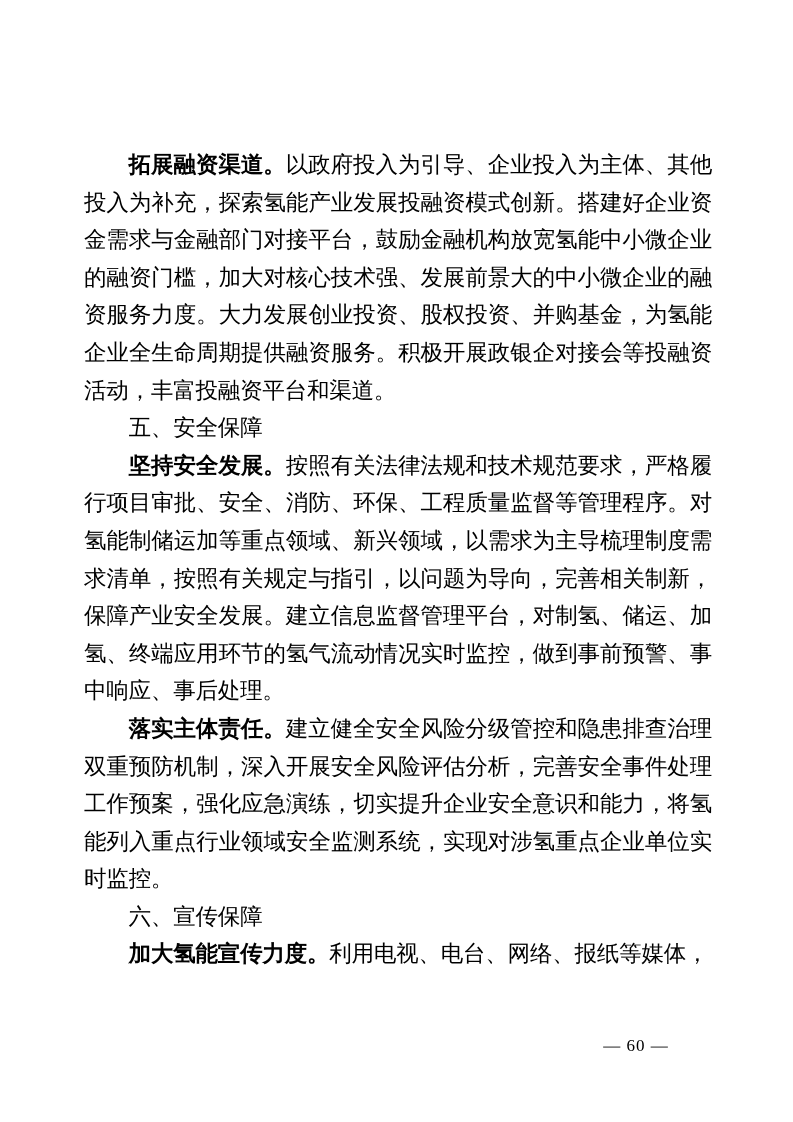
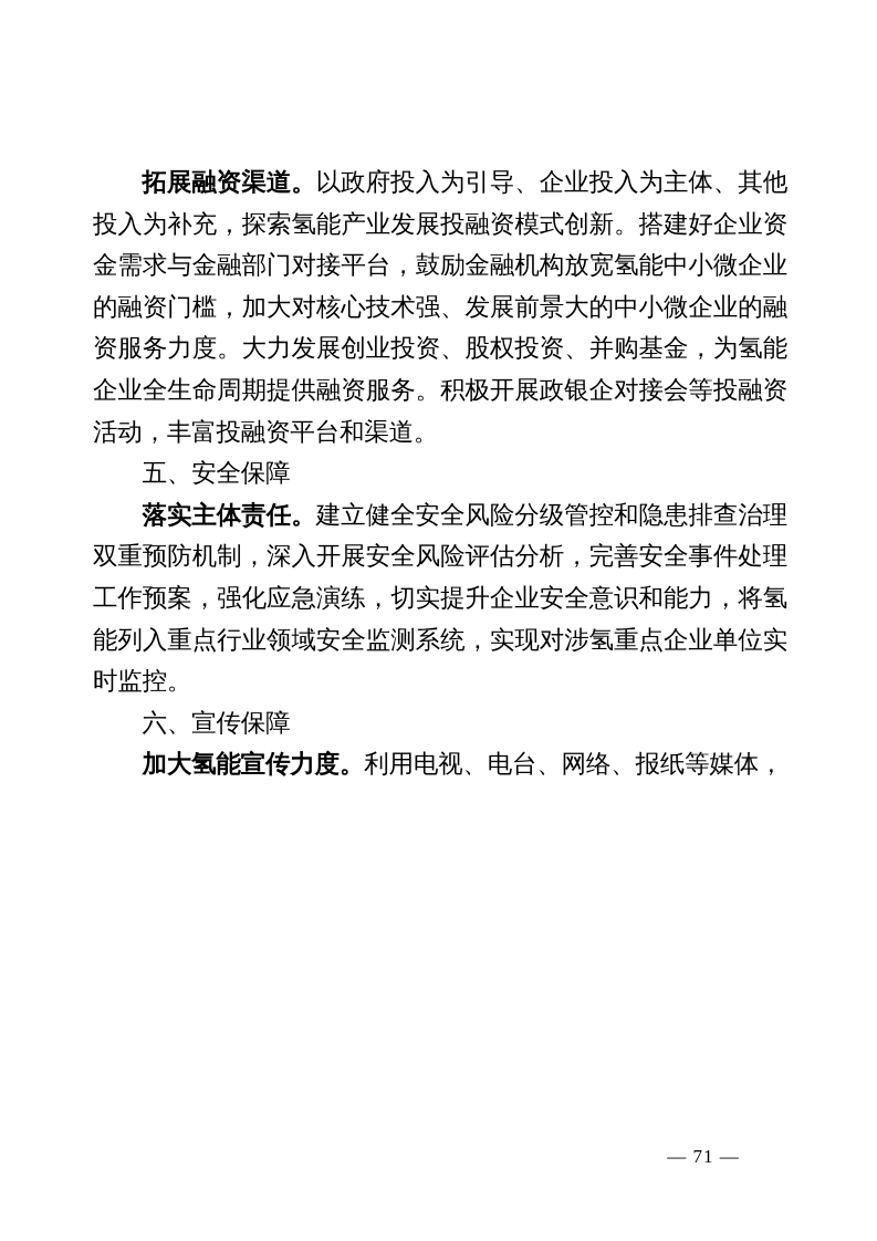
  拓展融资渠道。以政府投入为引导、企业投入为主体、其他投入为补充，探索氢能产业发展投融资模式创新。搭建好企业资金需求与金融部门对接平台，鼓励金融机构放宽氢能中小微企业的融资门槛，加大对核心技术强、发展前景大的中小微企业的融资服务力度。大力发展创业投资、股权投资、并购基金，为氢能企业全生命周期提供融资服务。积极开展政银企对接会等投融资活动，丰富投融资平台和渠道。
  五、安全保障
- 坚持安全发展。按照有关法律法规和技术规范要求，严格履行项目审批、安全、消防、环保、工程质量监督等管理程序。对氢能制储运加等重点领域、新兴领域，以需求为主导梳理制度需求清单，按照有关规定与指引，以问题为导向，完善相关制新，保障产业安全发展。建立信息监督管理平台，对制氢、储运、加氢、终端应用环节的氢气流动情况实时监控，做到事前预警、事中响应、事后处理。
  落实主体责任。建立健全安全风险分级管控和隐患排查治理双重预防机制，深入开展安全风险评估分析，完善安全事件处理工作预案，强化应急演练，切实提升企业安全意识和能力，将氢能列入重点行业领域安全监测系统，实现对涉氢重点企业单位实时监控。
  六、宣传保障
  加大氢能宣传力度。利用电视、电台、网络、报纸等媒体，
- — 60 —
+ — 71 —
